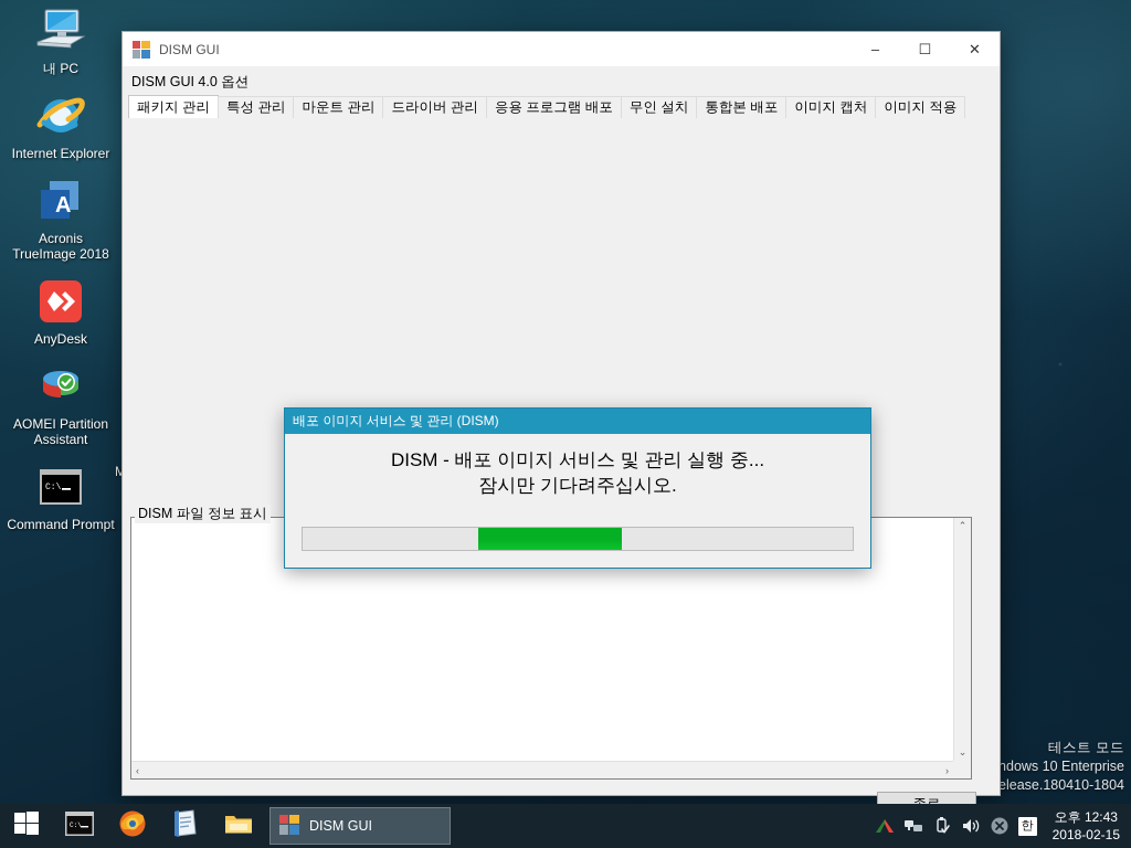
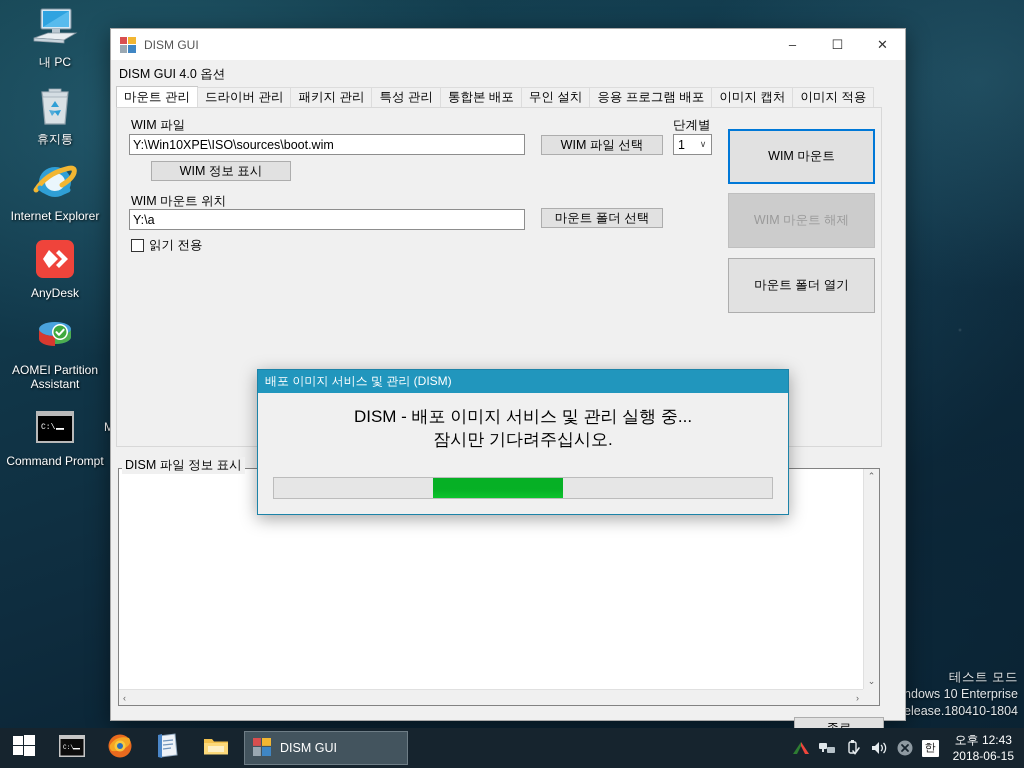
  내 PC
+ 휴지통
  Internet Explorer
- A
- Acronis TrueImage 2018
  AnyDesk
  AOMEI Partition Assistant
  C:\
  Command Prompt
  M
  테스트 모드
  ndows 10 Enterprise
  DISM GUI
  –
  ☐
  ✕
  DISM GUI 4.0 옵션
- 패키지 관리
+ 마운트 관리
- 특성 관리
+ 드라이버 관리
- 마운트 관리
+ 패키지 관리
- 드라이버 관리
+ 특성 관리
- 응용 프로그램 배포
+ 통합본 배포
  무인 설치
- 통합본 배포
+ 응용 프로그램 배포
  이미지 캡처
  이미지 적용
+ WIM 파일
+ Y:\Win10XPE\ISO\sources\boot.wim
+ WIM 정보 표시
+ WIM 마운트 위치
+ Y:\a
+ 읽기 전용
+ WIM 파일 선택
+ 마운트 폴더 선택
+ 단계별
+ 1
+ ∨
+ WIM 마운트
+ WIM 마운트 해제
+ 마운트 폴더 열기
  DISM 파일 정보 표시
  ⌃
  ⌄
  ‹
  ›
  배포 이미지 서비스 및 관리 (DISM)
  DISM - 배포 이미지 서비스 및 관리 실행 중...
  잠시만 기다려주십시오.
  DISM GUI
  한
  오후 12:43
- 2018-02-15
+ 2018-06-15
